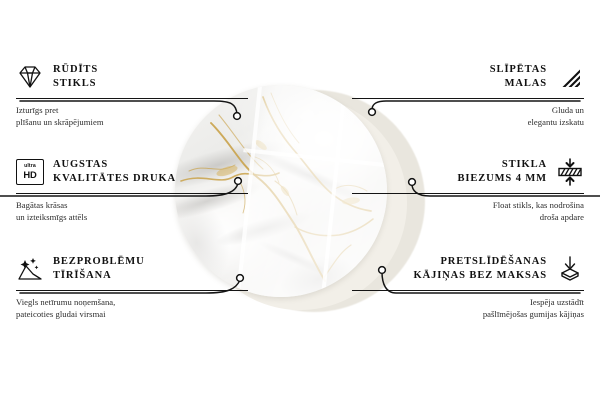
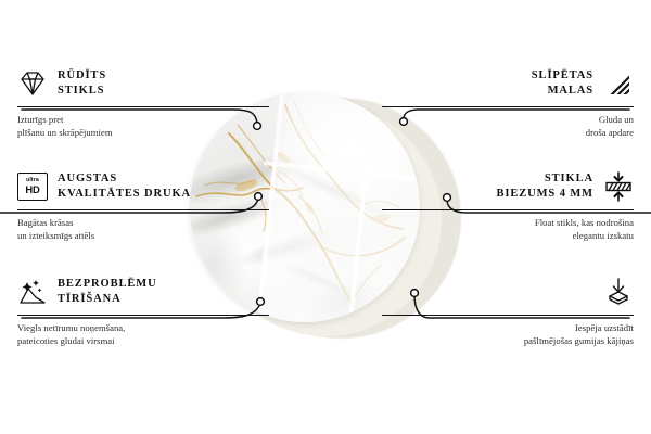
  RŪDĪTS
  STIKLS
  Izturīgs pret
  plīšanu un skrāpējumiem
  HD
  AUGSTAS
  KVALITĀTES DRUKA
  Bagātas krāsas
  un izteiksmīgs attēls
  BEZPROBLĒMU
  TĪRĪŠANA
  Viegls netīrumu noņemšana,
  pateicoties gludai virsmai
  SLĪPĒTAS
  MALAS
  Gluda un
- elegantu izskatu
+ droša apdare
  STIKLA
  BIEZUMS 4 MM
  Float stikls, kas nodrošina
- droša apdare
+ elegantu izskatu
- PRETSLĪDĒŠANAS
- KĀJIŅAS BEZ MAKSAS
  Iespēja uzstādīt
  pašlīmējošas gumijas kājiņas
